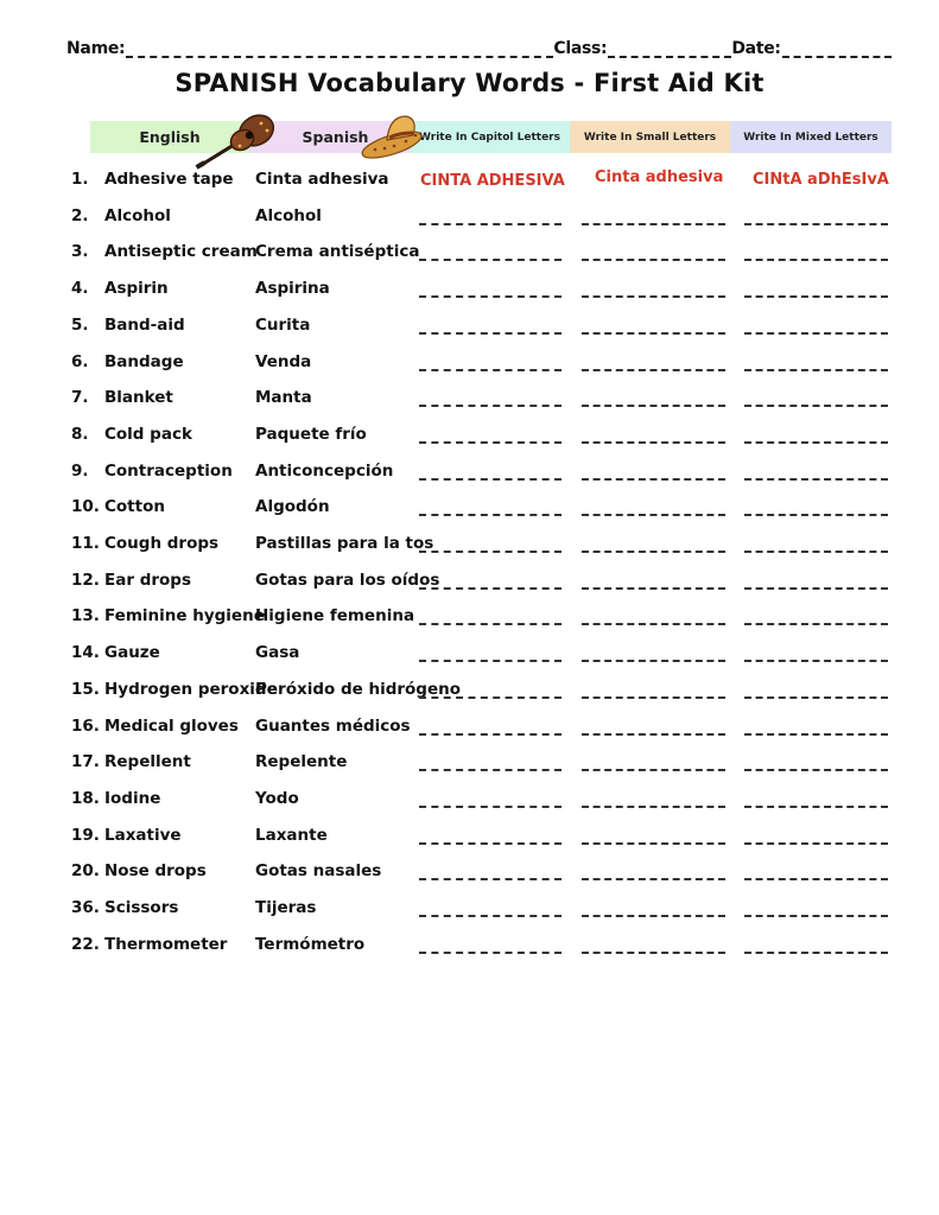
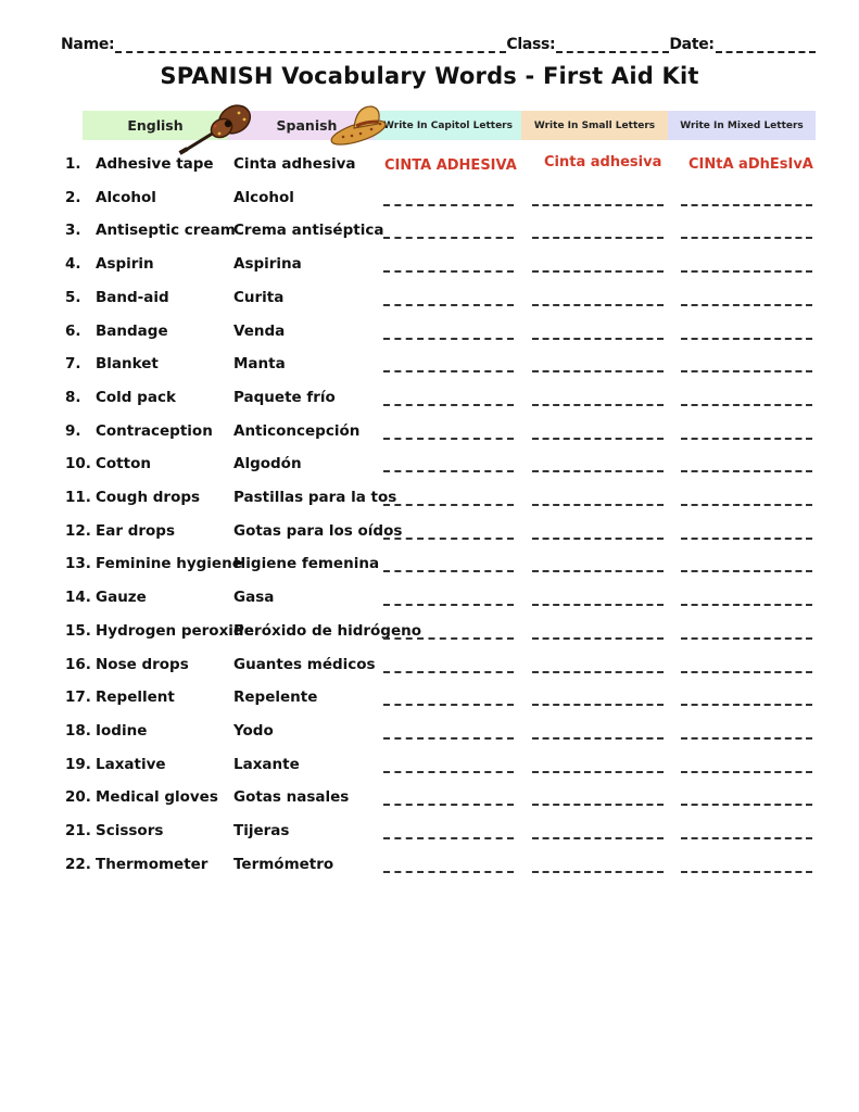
  Name: Class: Date:
  SPANISH Vocabulary Words - First Aid Kit
  English
  Spanish
  Write In Capitol Letters
  Write In Small Letters
  Write In Mixed Letters
  1.
  Adhesive tape
  Cinta adhesiva
  CINTA ADHESIVA
  Cinta adhesiva
  CINtA aDhEsIvA
  2.
  Alcohol
  Alcohol
  3.
  Antiseptic cream
  Crema antiséptica
  4.
  Aspirin
  Aspirina
  5.
  Band-aid
  Curita
  6.
  Bandage
  Venda
  7.
  Blanket
  Manta
  8.
  Cold pack
  Paquete frío
  9.
  Contraception
  Anticoncepción
  10.
  Cotton
  Algodón
  11.
  Cough drops
  Pastillas para la tos
  12.
  Ear drops
  Gotas para los oídos
  13.
  Feminine hygiene
  Higiene femenina
  14.
  Gauze
  Gasa
  15.
  Hydrogen peroxide
  Peróxido de hidrógeno
  16.
- Medical gloves
+ Nose drops
  Guantes médicos
  17.
  Repellent
  Repelente
  18.
  Iodine
  Yodo
  19.
  Laxative
  Laxante
  20.
- Nose drops
+ Medical gloves
  Gotas nasales
- 36.
+ 21.
  Scissors
  Tijeras
  22.
  Thermometer
  Termómetro
